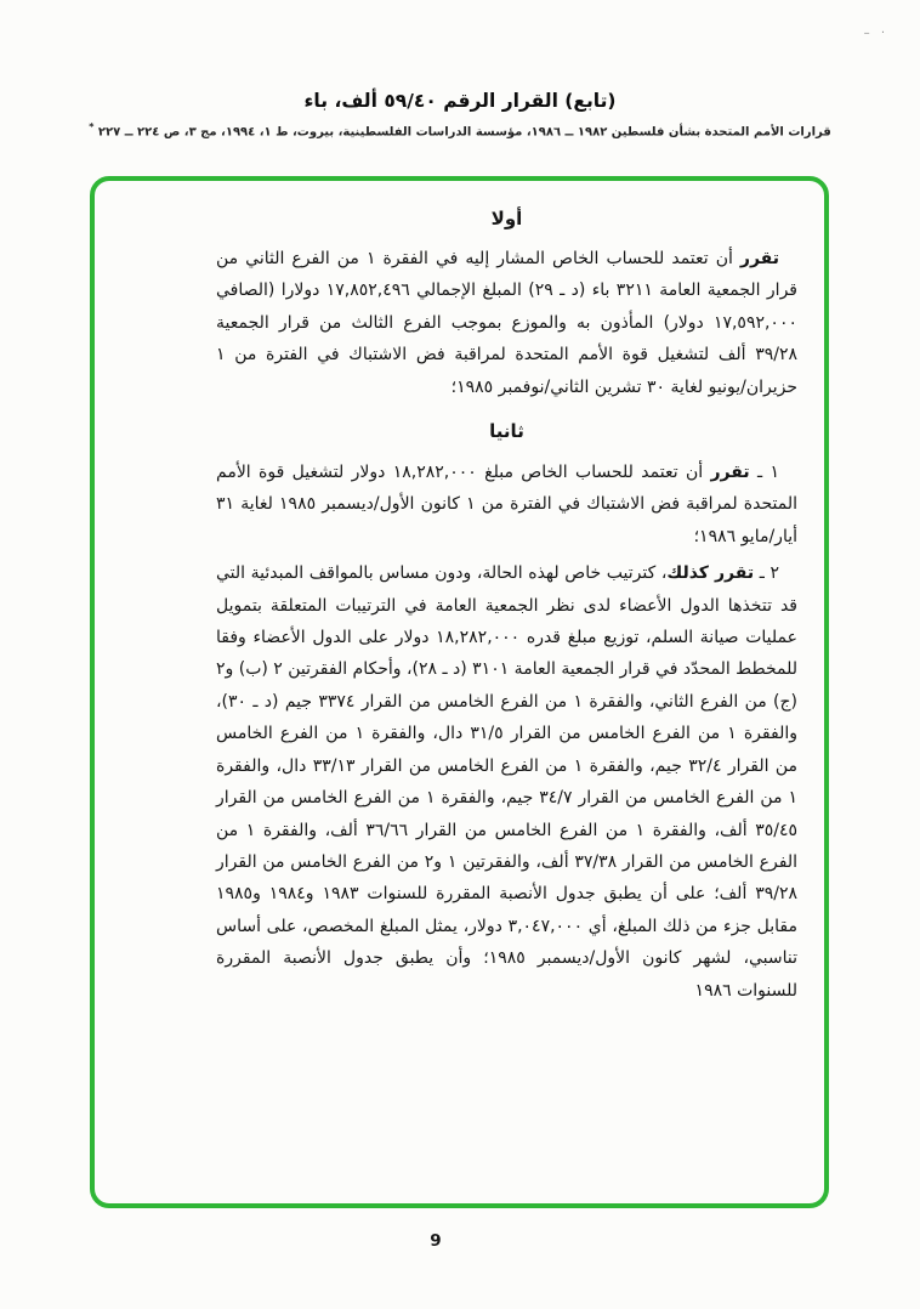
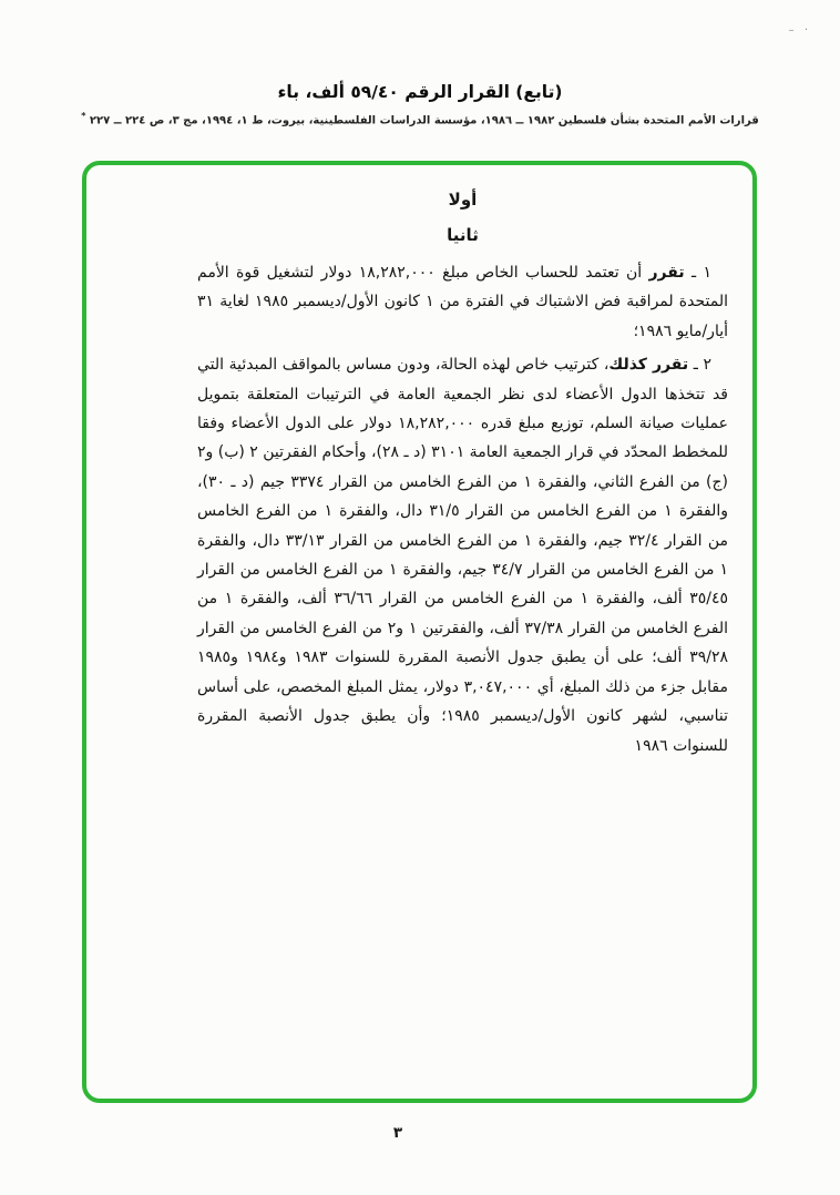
  – ·
  (تابع) القرار الرقم ٥٩/٤٠ ألف، باء
  قرارات الأمم المتحدة بشأن فلسطين ١٩٨٢ ــ ١٩٨٦، مؤسسة الدراسات الفلسطينية، بيروت، ط ١، ١٩٩٤، مج ٣، ص ٢٢٤ ــ ٢٢٧ *
  أولا
- تقرر أن تعتمد للحساب الخاص المشار إليه في الفقرة ١ من الفرع الثاني من قرار الجمعية العامة ٣٢١١ باء (د ـ ٢٩) المبلغ الإجمالي ١٧,٨٥٢,٤٩٦ دولارا (الصافي ١٧,٥٩٢,٠٠٠ دولار) المأذون به والموزع بموجب الفرع الثالث من قرار الجمعية ٣٩/٢٨ ألف لتشغيل قوة الأمم المتحدة لمراقبة فض الاشتباك في الفترة من ١ حزيران/يونيو لغاية ٣٠ تشرين الثاني/نوفمبر ١٩٨٥؛
  ثانيا
  ١ ـ تقرر أن تعتمد للحساب الخاص مبلغ ١٨,٢٨٢,٠٠٠ دولار لتشغيل قوة الأمم المتحدة لمراقبة فض الاشتباك في الفترة من ١ كانون الأول/ديسمبر ١٩٨٥ لغاية ٣١ أيار/مايو ١٩٨٦؛
  ٢ ـ تقرر كذلك، كترتيب خاص لهذه الحالة، ودون مساس بالمواقف المبدئية التي قد تتخذها الدول الأعضاء لدى نظر الجمعية العامة في الترتيبات المتعلقة بتمويل عمليات صيانة السلم، توزيع مبلغ قدره ١٨,٢٨٢,٠٠٠ دولار على الدول الأعضاء وفقا للمخطط المحدّد في قرار الجمعية العامة ٣١٠١ (د ـ ٢٨)، وأحكام الفقرتين ٢ (ب) و٢ (ج) من الفرع الثاني، والفقرة ١ من الفرع الخامس من القرار ٣٣٧٤ جيم (د ـ ٣٠)، والفقرة ١ من الفرع الخامس من القرار ٣١/٥ دال، والفقرة ١ من الفرع الخامس من القرار ٣٢/٤ جيم، والفقرة ١ من الفرع الخامس من القرار ٣٣/١٣ دال، والفقرة ١ من الفرع الخامس من القرار ٣٤/٧ جيم، والفقرة ١ من الفرع الخامس من القرار ٣٥/٤٥ ألف، والفقرة ١ من الفرع الخامس من القرار ٣٦/٦٦ ألف، والفقرة ١ من الفرع الخامس من القرار ٣٧/٣٨ ألف، والفقرتين ١ و٢ من الفرع الخامس من القرار ٣٩/٢٨ ألف؛ على أن يطبق جدول الأنصبة المقررة للسنوات ١٩٨٣ و١٩٨٤ و١٩٨٥ مقابل جزء من ذلك المبلغ، أي ٣,٠٤٧,٠٠٠ دولار، يمثل المبلغ المخصص، على أساس تناسبي، لشهر كانون الأول/ديسمبر ١٩٨٥؛ وأن يطبق جدول الأنصبة المقررة للسنوات ١٩٨٦
- 9
+ ٣
